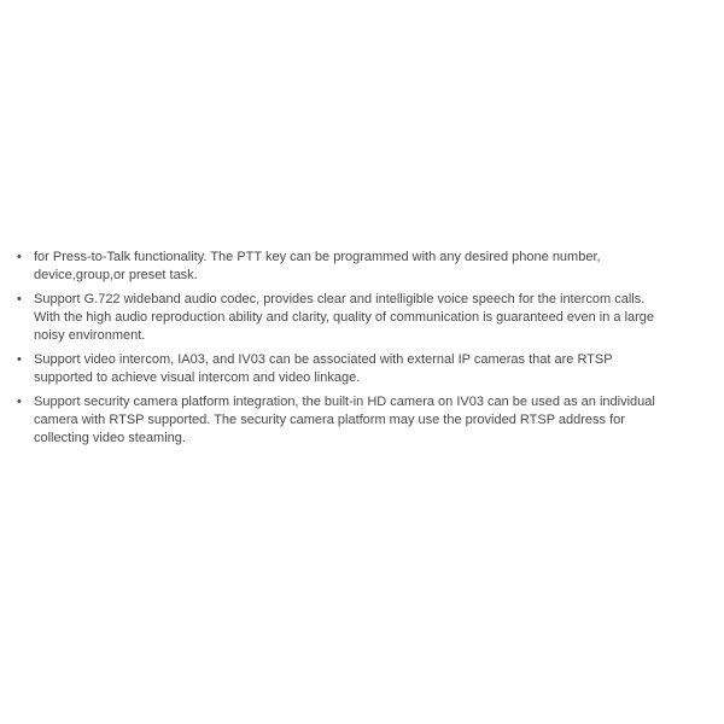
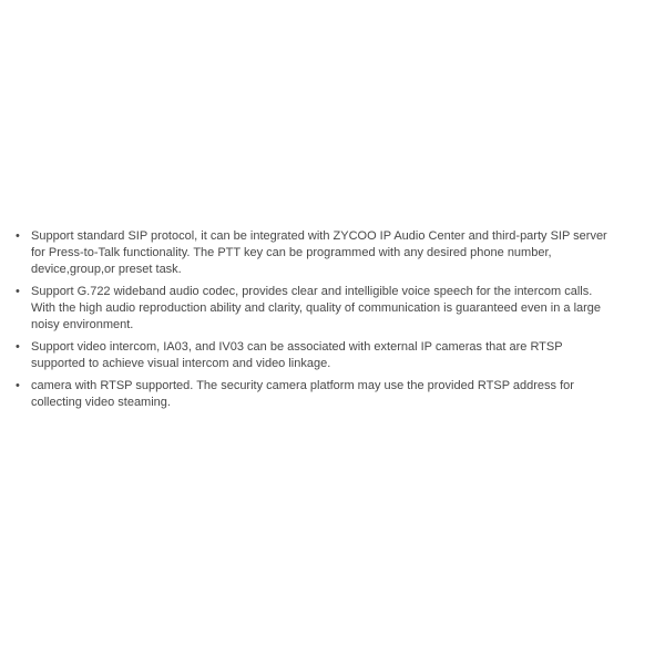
  •
+ Support standard SIP protocol, it can be integrated with ZYCOO IP Audio Center and third-party SIP server
  for Press-to-Talk functionality. The PTT key can be programmed with any desired phone number,
  device,group,or preset task.
  •
  Support G.722 wideband audio codec, provides clear and intelligible voice speech for the intercom calls.
  With the high audio reproduction ability and clarity, quality of communication is guaranteed even in a large
  noisy environment.
  •
  Support video intercom, IA03, and IV03 can be associated with external IP cameras that are RTSP
  supported to achieve visual intercom and video linkage.
  •
- Support security camera platform integration, the built-in HD camera on IV03 can be used as an individual
  camera with RTSP supported. The security camera platform may use the provided RTSP address for
  collecting video steaming.
